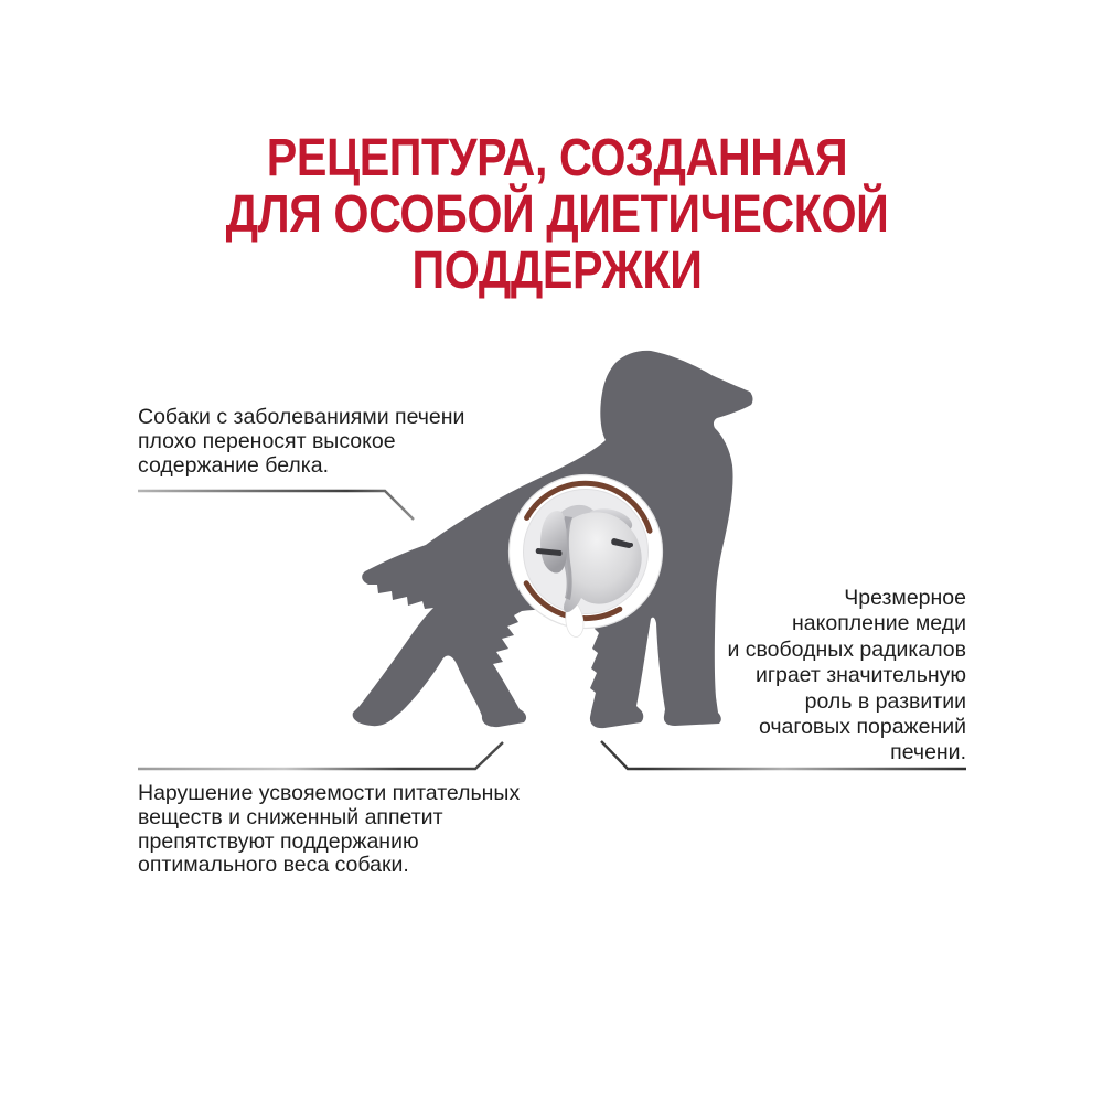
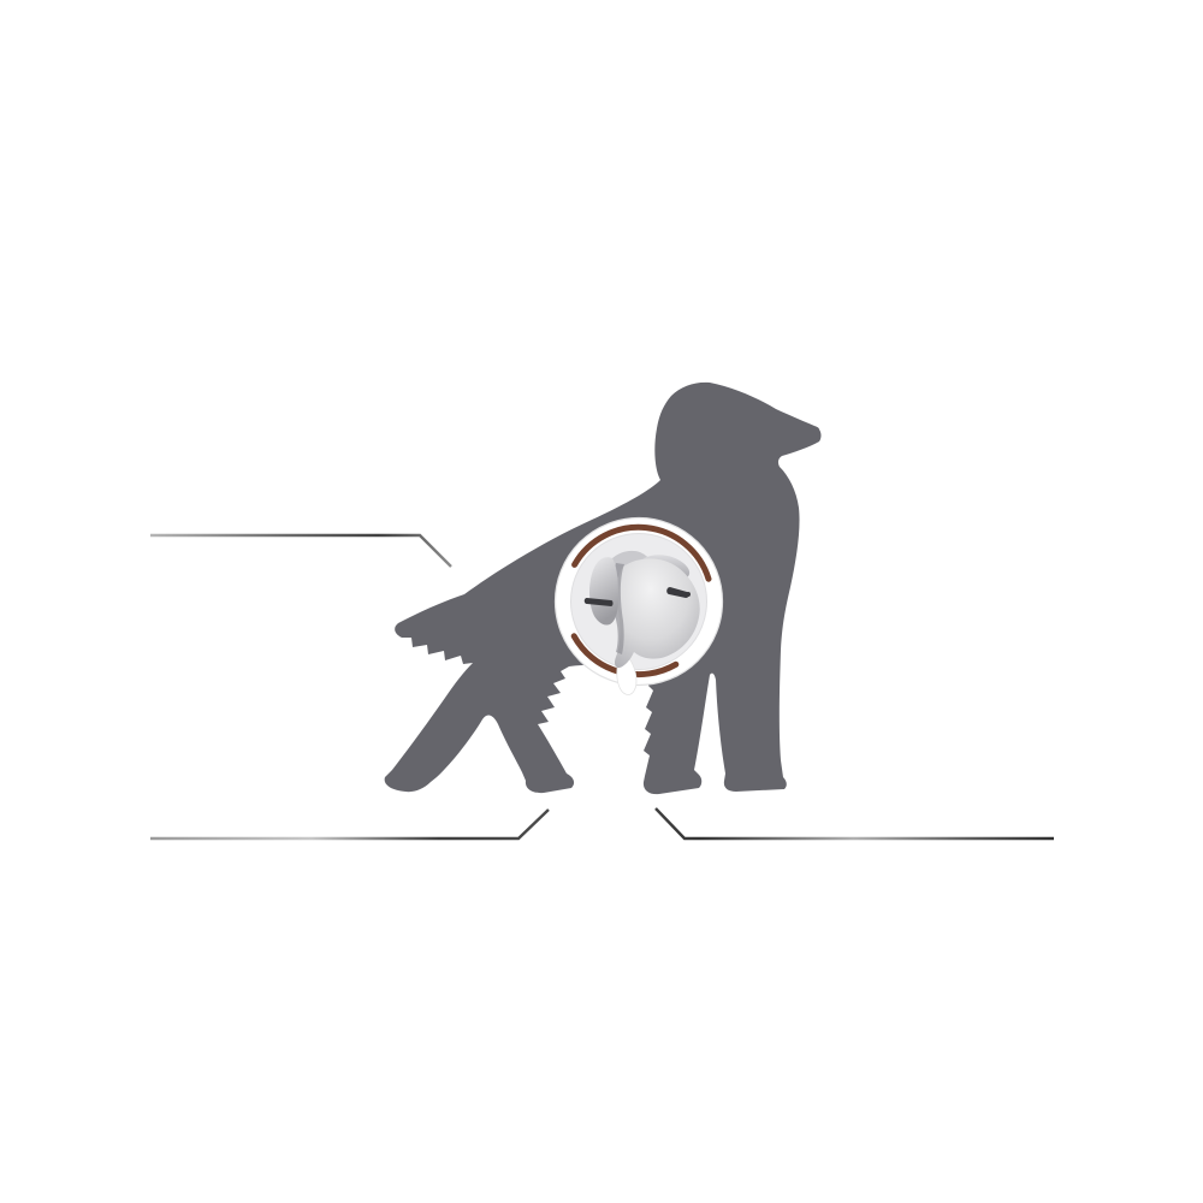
- РЕЦЕПТУРА, СОЗДАННАЯ
- ДЛЯ ОСОБОЙ ДИЕТИЧЕСКОЙ
- ПОДДЕРЖКИ
- Собаки с заболеваниями печени
- плохо переносят высокое
- содержание белка.
- Чрезмерное
- накопление меди
- и свободных радикалов
- играет значительную
- роль в развитии
- очаговых поражений
- печени.
- Нарушение усвояемости питательных
- веществ и сниженный аппетит
- препятствуют поддержанию
- оптимального веса собаки.
